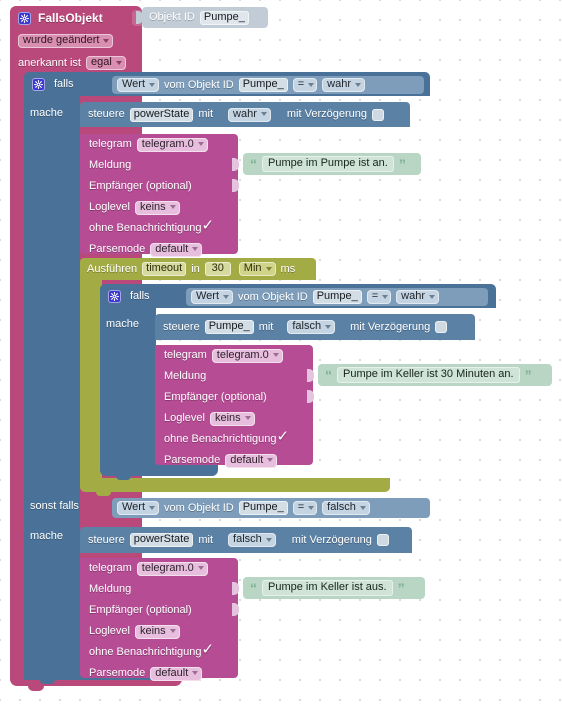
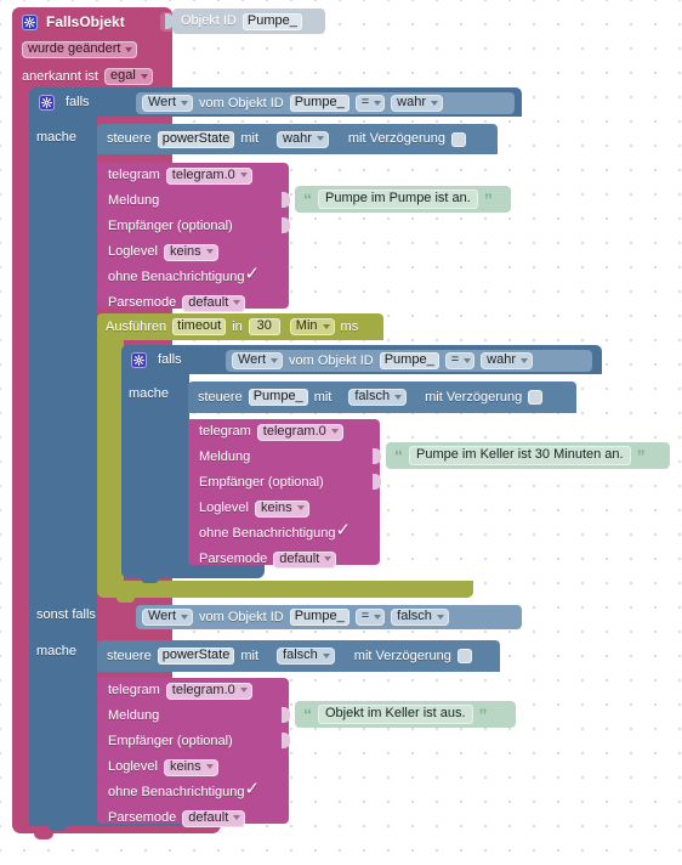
  FallsObjekt
  wurde geändert
  anerkannt ist
  egal
  Objekt ID
  Pumpe_
  falls
  Wert
  vom Objekt ID
  Pumpe_
  =
  wahr
  mache
  steuere
  powerState
  mit
  wahr
  mit Verzögerung
  telegram
  telegram.0
  Meldung
  Empfänger (optional)
  Loglevel
  keins
  ohne Benachrichtigung
  Parsemode
  default
  “
  Pumpe im Pumpe ist an.
  ”
  Ausführen
  timeout
  in
  30
  Min
  ms
  falls
  Wert
  vom Objekt ID
  Pumpe_
  =
  wahr
  mache
  steuere
  Pumpe_
  mit
  falsch
  mit Verzögerung
  telegram
  telegram.0
  Meldung
  Empfänger (optional)
  Loglevel
  keins
  ohne Benachrichtigung
  Parsemode
  default
  “
  Pumpe im Keller ist 30 Minuten an.
  ”
  sonst falls
  Wert
  vom Objekt ID
  Pumpe_
  =
  falsch
  mache
  steuere
  powerState
  mit
  falsch
  mit Verzögerung
  telegram
  telegram.0
  Meldung
  Empfänger (optional)
  Loglevel
  keins
  ohne Benachrichtigung
  Parsemode
  default
  “
- Pumpe im Keller ist aus.
+ Objekt im Keller ist aus.
  ”
